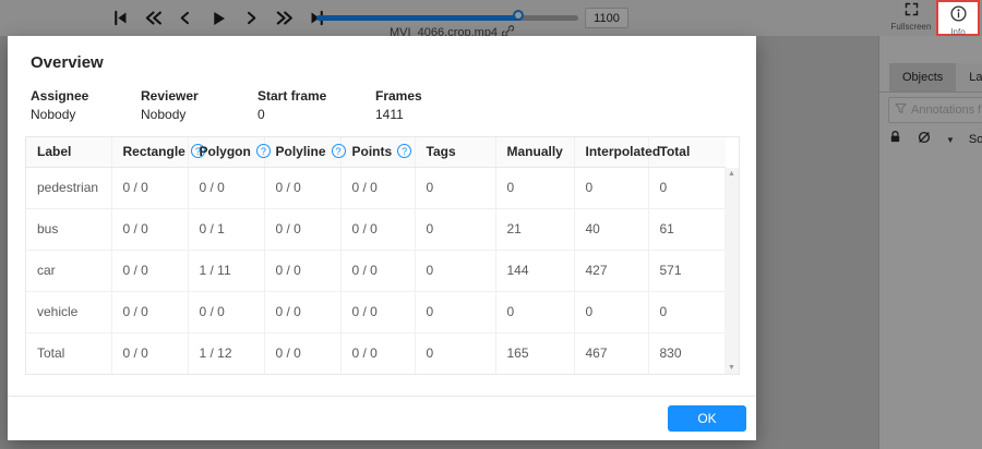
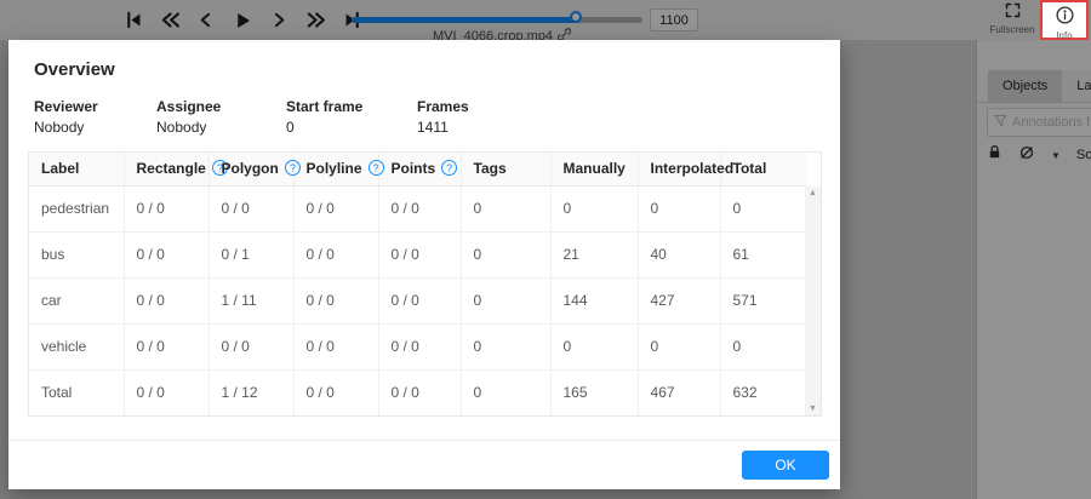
  MVI_4066.crop.mp4
  1100
  Fullscreen
  Info
  Objects
  Annotations f
  ▼
  Overview
- Assignee
+ Reviewer
  Nobody
- Reviewer
+ Assignee
  Nobody
  Start frame
  0
  Frames
  1411
  Label	Rectangle ?	Polygon ?	Polyline ?	Points ?	Tags	Manually	Interpolated	Total
  pedestrian	0 / 0	0 / 0	0 / 0	0 / 0	0	0	0	0
  bus	0 / 0	0 / 1	0 / 0	0 / 0	0	21	40	61
  car	0 / 0	1 / 11	0 / 0	0 / 0	0	144	427	571
  vehicle	0 / 0	0 / 0	0 / 0	0 / 0	0	0	0	0
- Total	0 / 0	1 / 12	0 / 0	0 / 0	0	165	467	830
+ Total	0 / 0	1 / 12	0 / 0	0 / 0	0	165	467	632
  OK
